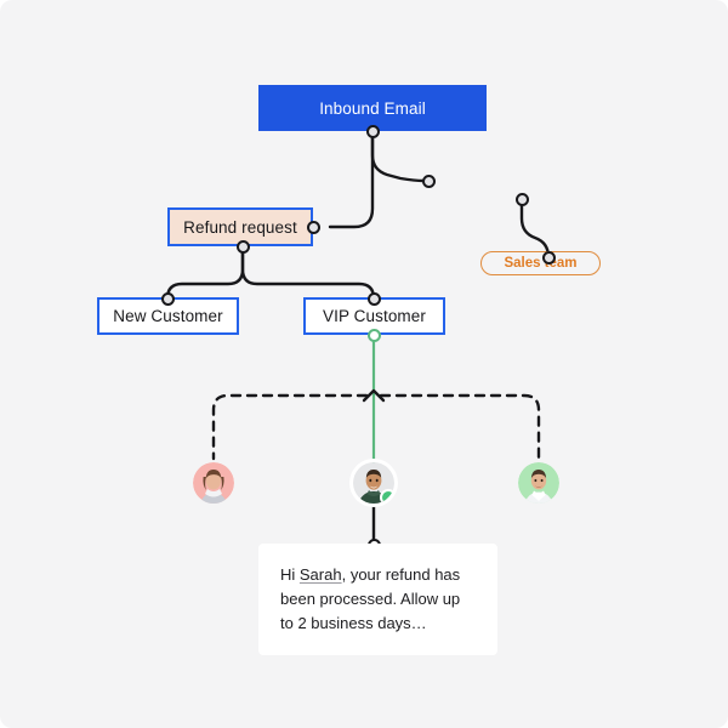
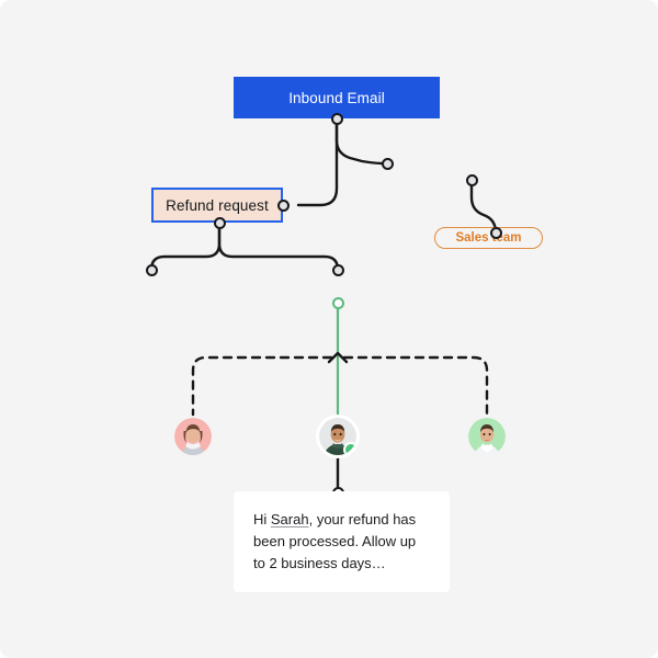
  Inbound Email
  Saleseam
  Refund request
- New Customer
- VIP Customer
  Hi Sarah, your refund has been processed. Allow up to 2 business days…
